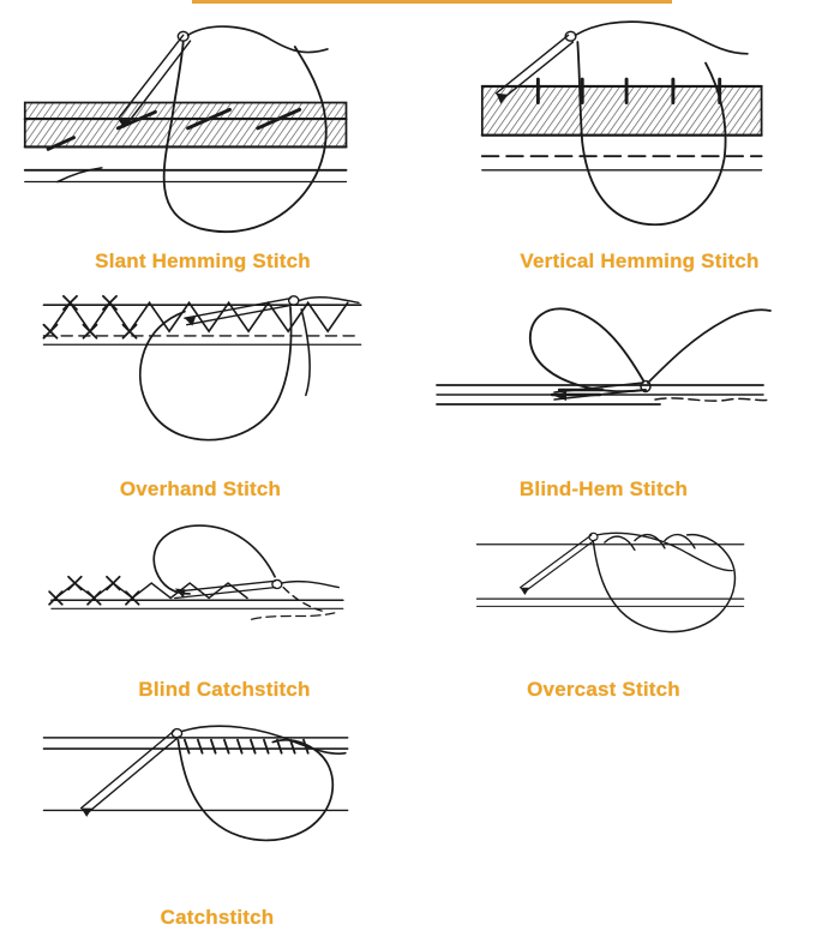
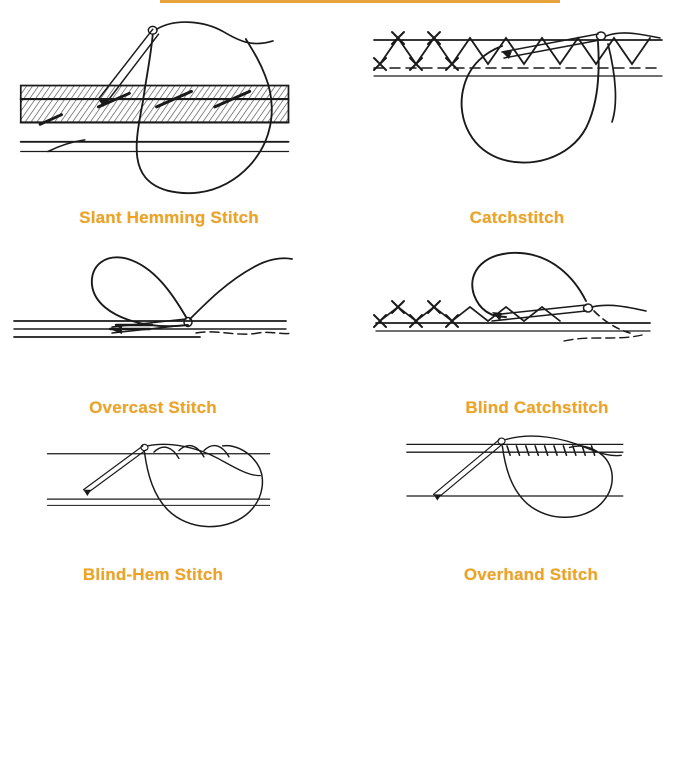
  Slant Hemming Stitch
- Vertical Hemming Stitch
- Overhand Stitch
+ Catchstitch
- Blind-Hem Stitch
+ Overcast Stitch
  Blind Catchstitch
- Overcast Stitch
+ Blind-Hem Stitch
- Catchstitch
+ Overhand Stitch
